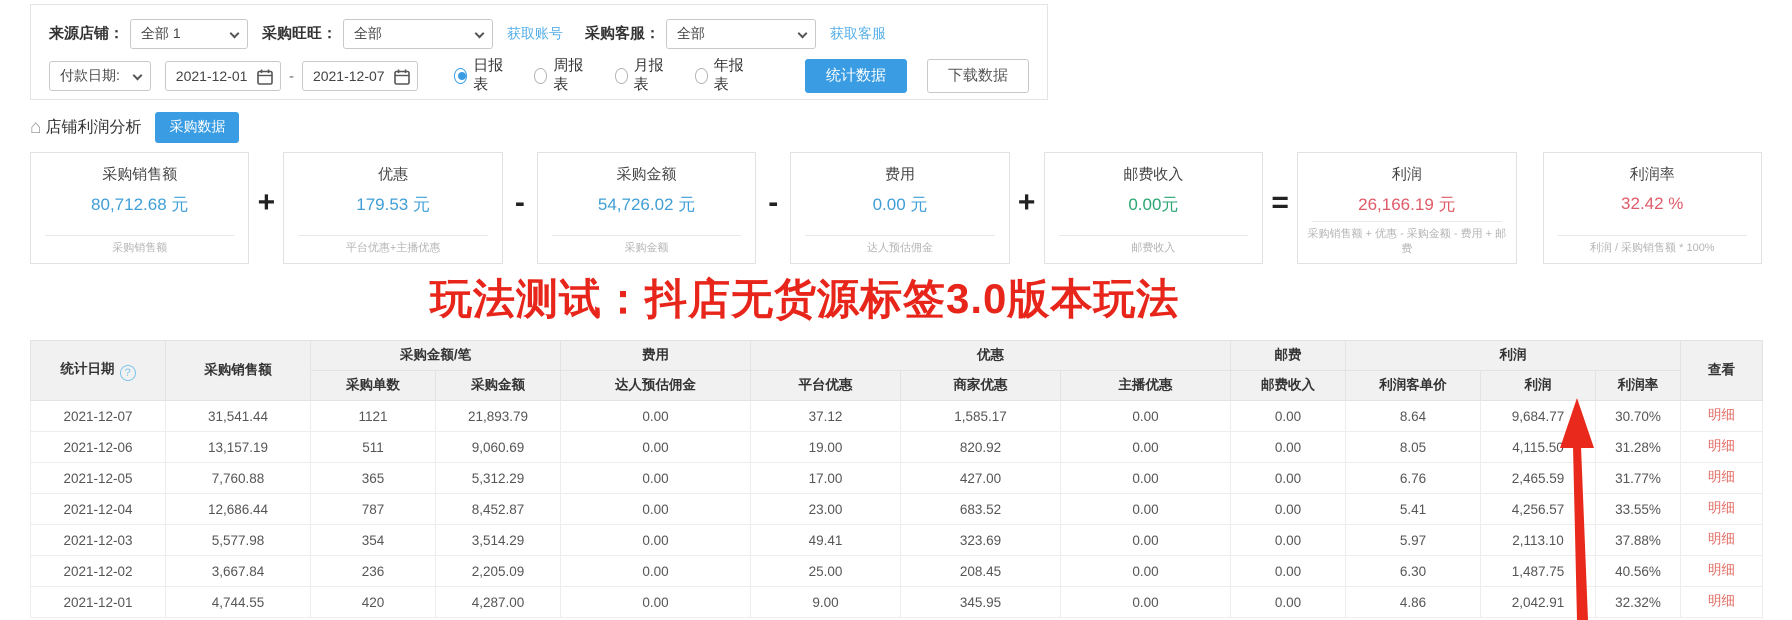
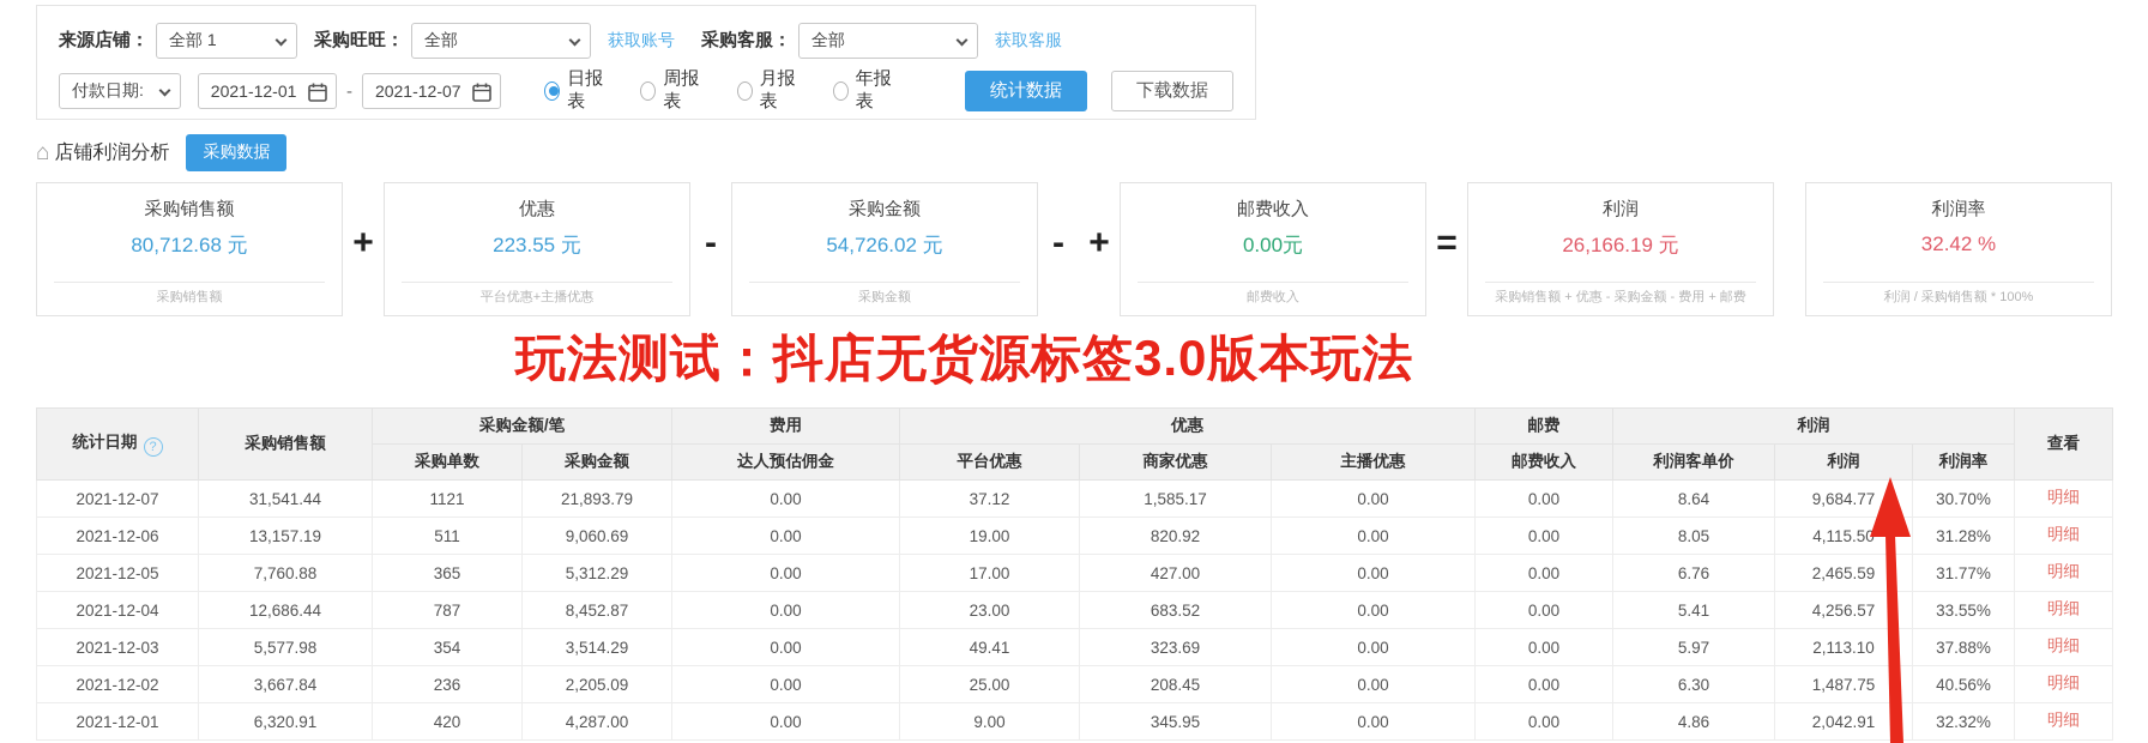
  来源店铺：
  全部 1
  采购旺旺：
  全部
  获取账号
  采购客服：
  全部
  获取客服
  付款日期:
  2021-12-01
  -
  2021-12-07
  日报表
  周报表
  月报表
  年报表
  统计数据
  下载数据
  ⌂
  店铺利润分析
  采购数据
  采购销售额
  80,712.68 元
  采购销售额
  +
  优惠
- 179.53 元
+ 223.55 元
  平台优惠+主播优惠
  -
  采购金额
  54,726.02 元
  采购金额
  -
- 费用
- 0.00 元
- 达人预估佣金
  +
  邮费收入
  0.00元
  邮费收入
  =
  利润
  26,166.19 元
  采购销售额 + 优惠 - 采购金额 - 费用 + 邮费
  利润率
  32.42 %
  利润 / 采购销售额 * 100%
  玩法测试：抖店无货源标签3.0版本玩法
  统计日期 ?	采购销售额	采购金额/笔	费用	优惠	邮费	利润	查看
  采购单数	采购金额	达人预估佣金	平台优惠	商家优惠	主播优惠	邮费收入	利润客单价	利润	利润率
  2021-12-07	31,541.44	1121	21,893.79	0.00	37.12	1,585.17	0.00	0.00	8.64	9,684.77	30.70%	明细
  2021-12-06	13,157.19	511	9,060.69	0.00	19.00	820.92	0.00	0.00	8.05	4,115.50	31.28%	明细
  2021-12-05	7,760.88	365	5,312.29	0.00	17.00	427.00	0.00	0.00	6.76	2,465.59	31.77%	明细
  2021-12-04	12,686.44	787	8,452.87	0.00	23.00	683.52	0.00	0.00	5.41	4,256.57	33.55%	明细
  2021-12-03	5,577.98	354	3,514.29	0.00	49.41	323.69	0.00	0.00	5.97	2,113.10	37.88%	明细
  2021-12-02	3,667.84	236	2,205.09	0.00	25.00	208.45	0.00	0.00	6.30	1,487.75	40.56%	明细
- 2021-12-01	4,744.55	420	4,287.00	0.00	9.00	345.95	0.00	0.00	4.86	2,042.91	32.32%	明细
+ 2021-12-01	6,320.91	420	4,287.00	0.00	9.00	345.95	0.00	0.00	4.86	2,042.91	32.32%	明细
